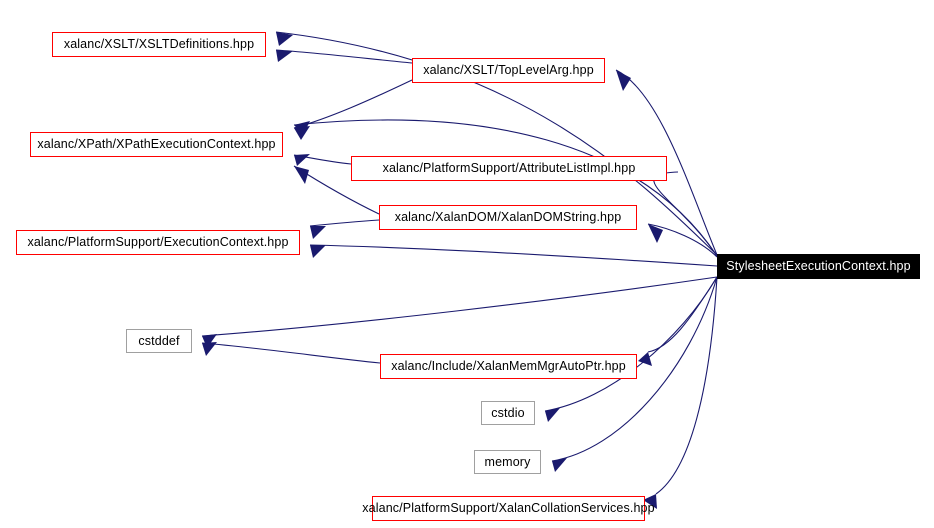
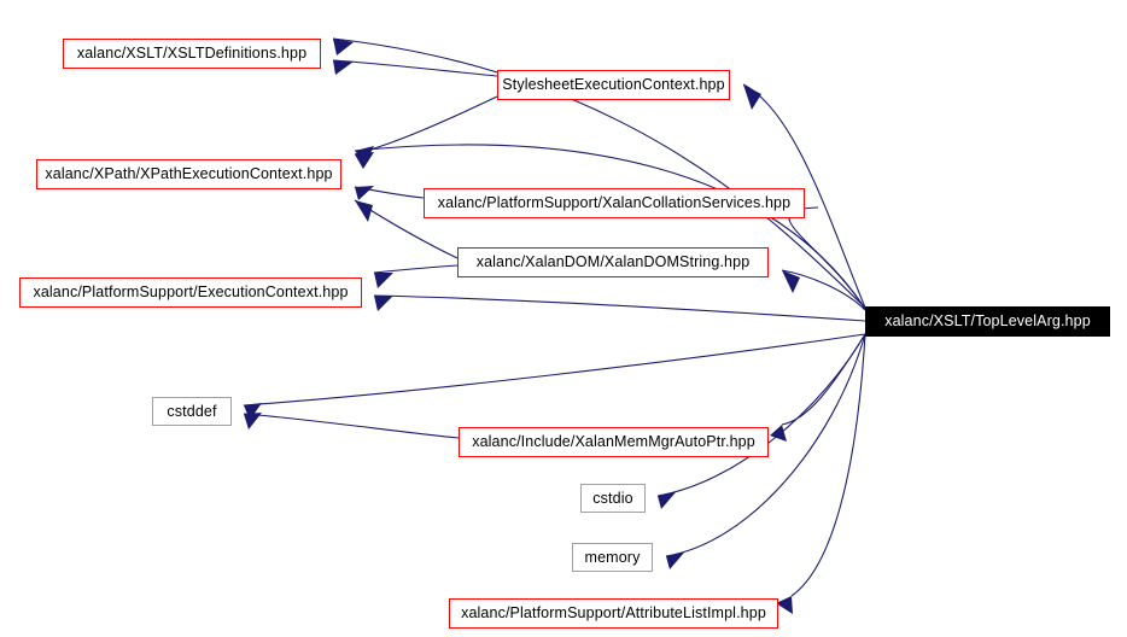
  xalanc/XSLT/XSLTDefinitions.hpp
- xalanc/XSLT/TopLevelArg.hpp
+ StylesheetExecutionContext.hpp
  xalanc/XPath/XPathExecutionContext.hpp
- xalanc/PlatformSupport/AttributeListImpl.hpp
+ xalanc/PlatformSupport/XalanCollationServices.hpp
  xalanc/XalanDOM/XalanDOMString.hpp
  xalanc/PlatformSupport/ExecutionContext.hpp
- StylesheetExecutionContext.hpp
+ xalanc/XSLT/TopLevelArg.hpp
  cstddef
  xalanc/Include/XalanMemMgrAutoPtr.hpp
  cstdio
  memory
- xalanc/PlatformSupport/XalanCollationServices.hpp
+ xalanc/PlatformSupport/AttributeListImpl.hpp
